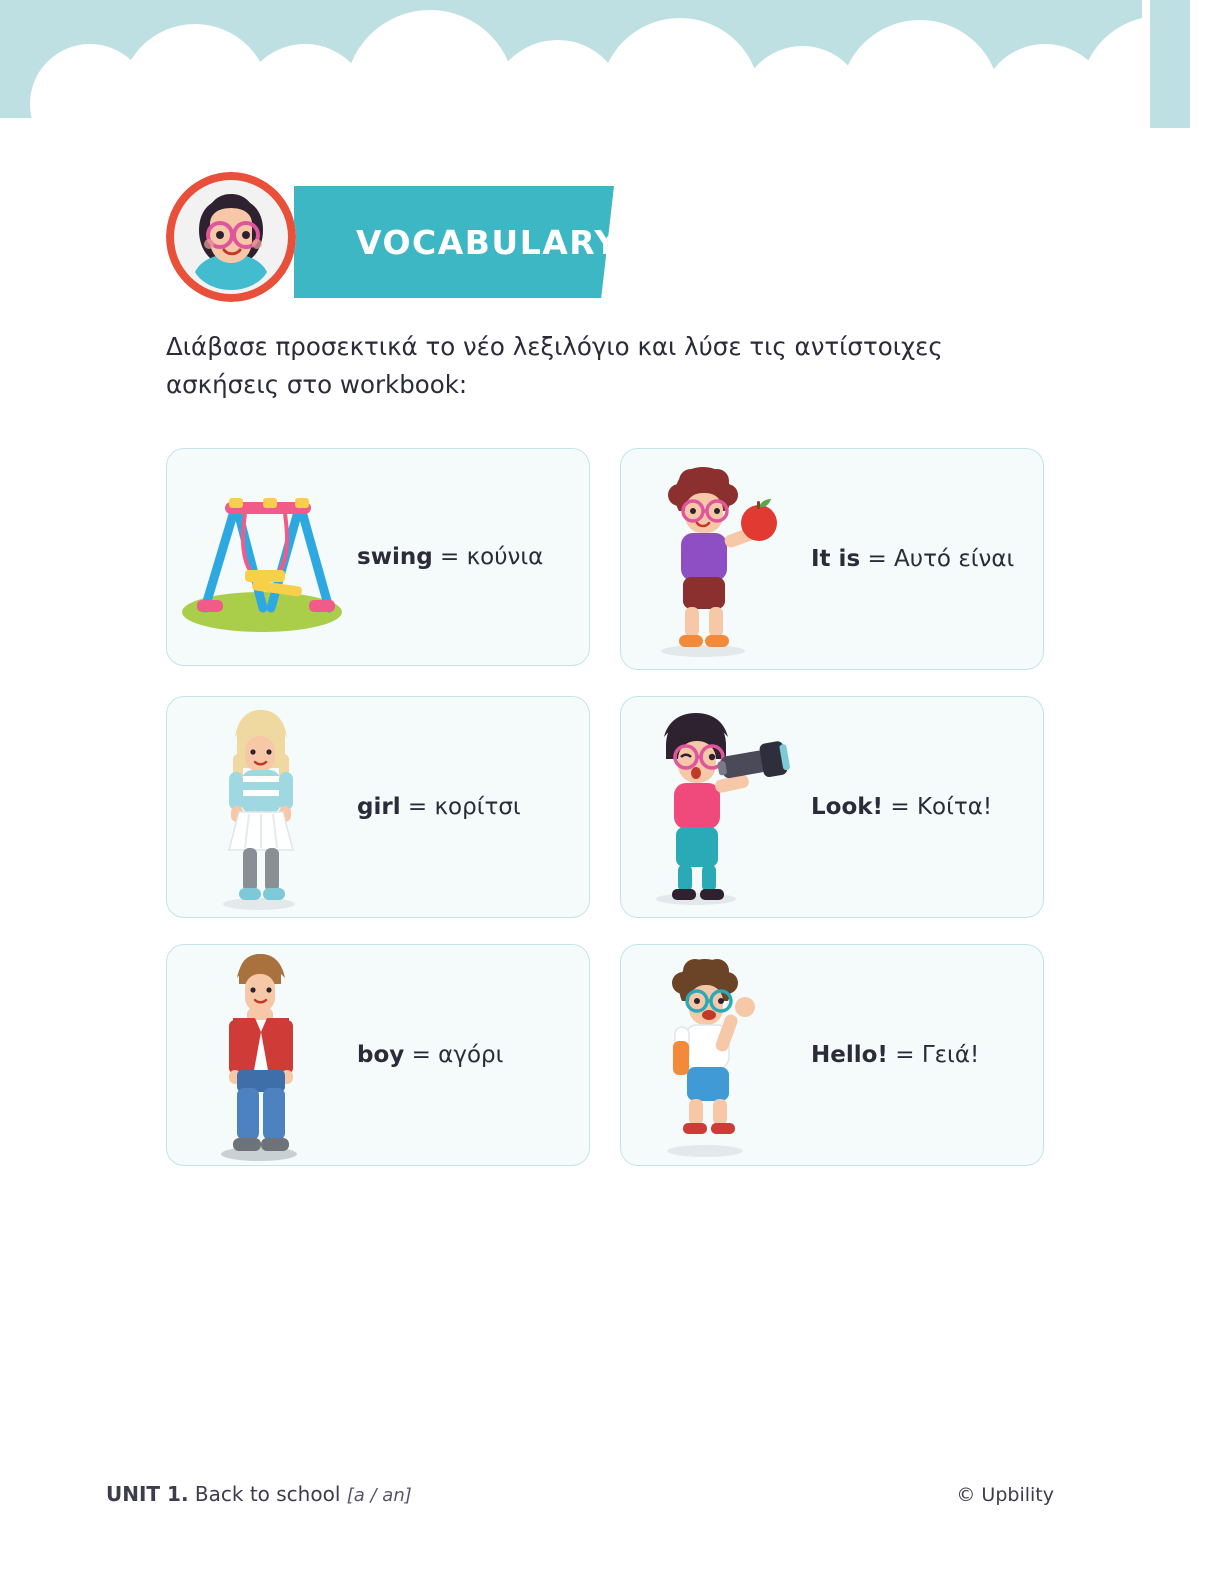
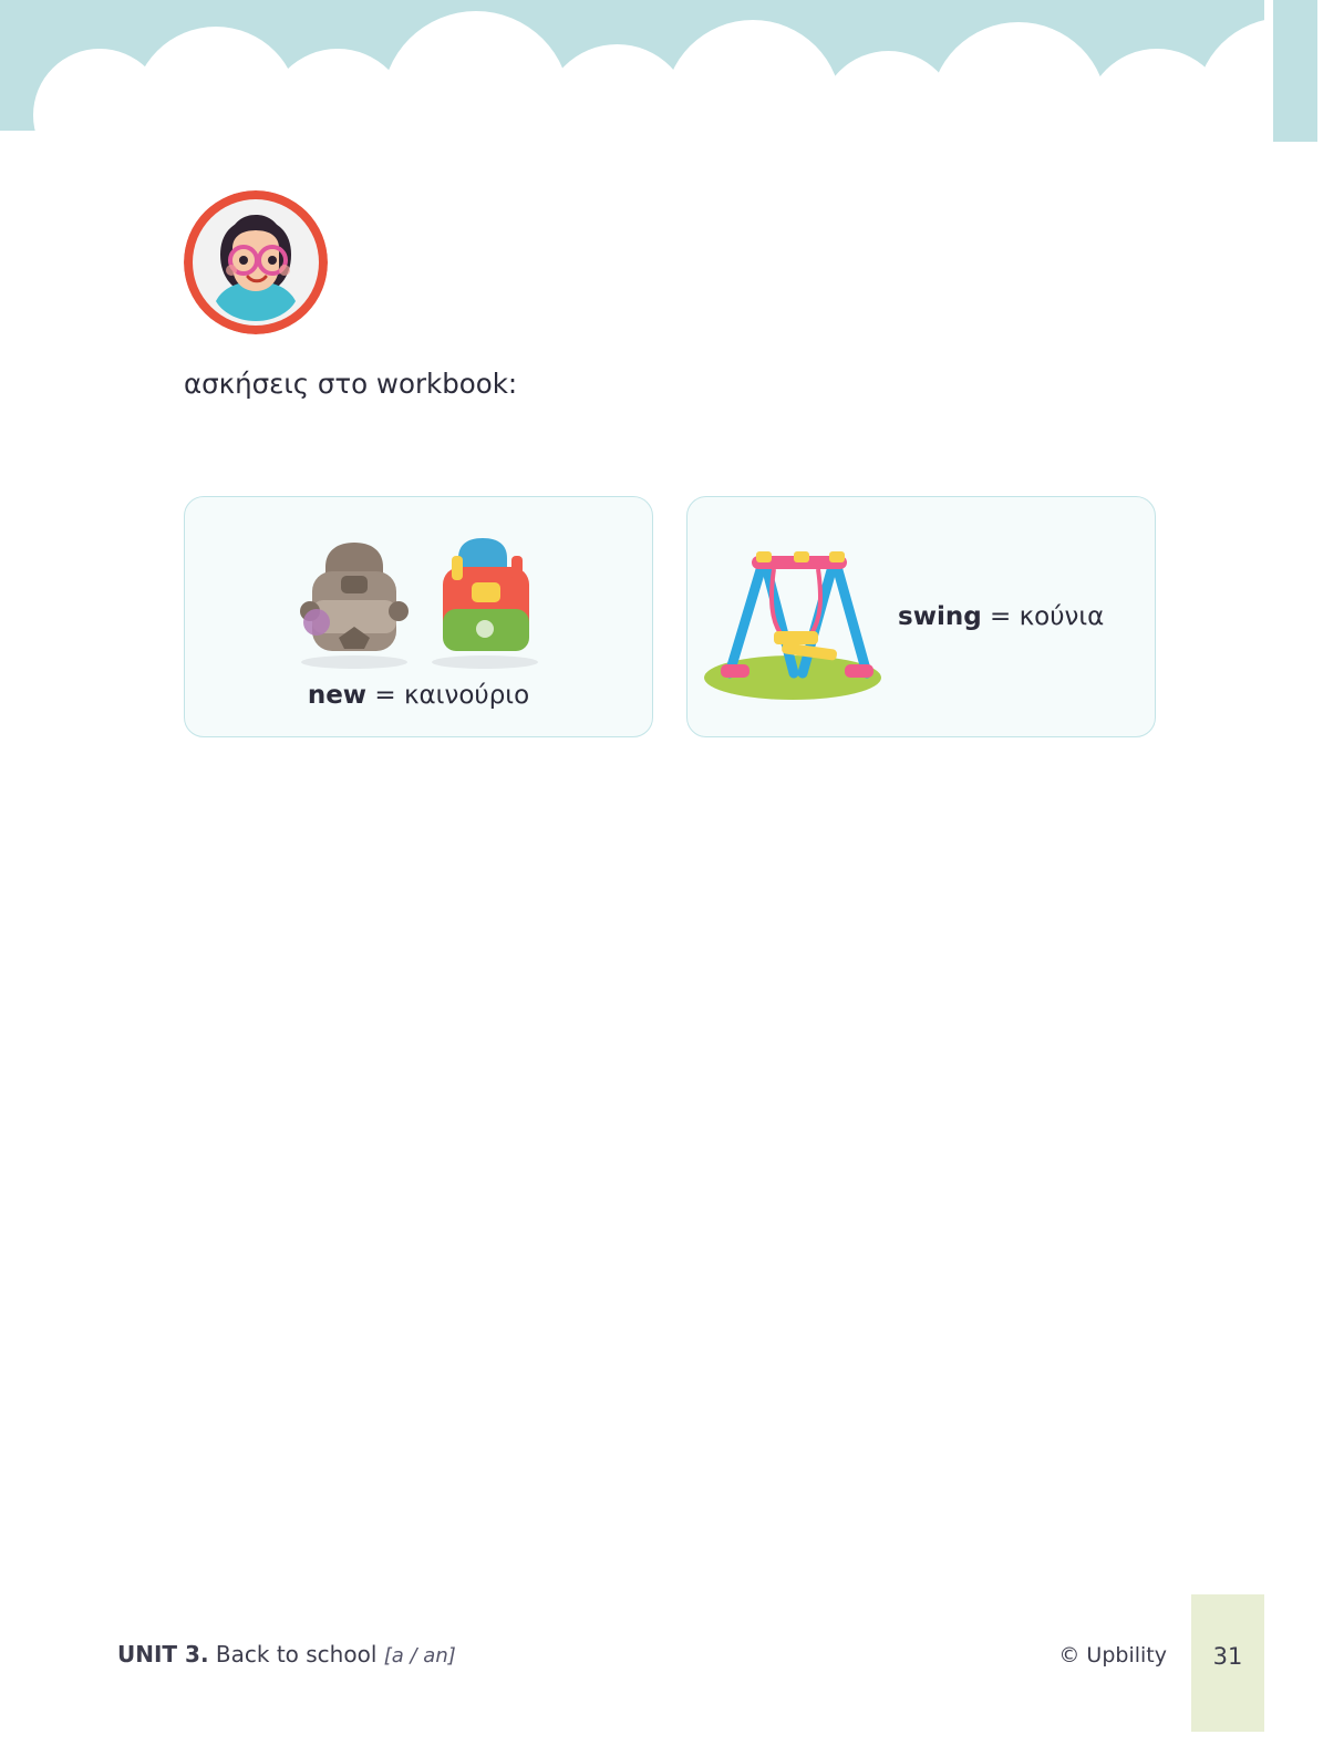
- VOCABULARY
- Διάβασε προσεκτικά το νέο λεξιλόγιο και λύσε τις αντίστοιχες
  ασκήσεις στο workbook:
+ new = καινούριο
  swing = κούνια
- It is = Αυτό είναι
- girl = κορίτσι
- Look! = Κοίτα!
- boy = αγόρι
- Hello! = Γειά!
- UNIT 1. Back to school [a / an]
+ UNIT 3. Back to school [a / an]
  © Upbility
+ 31
